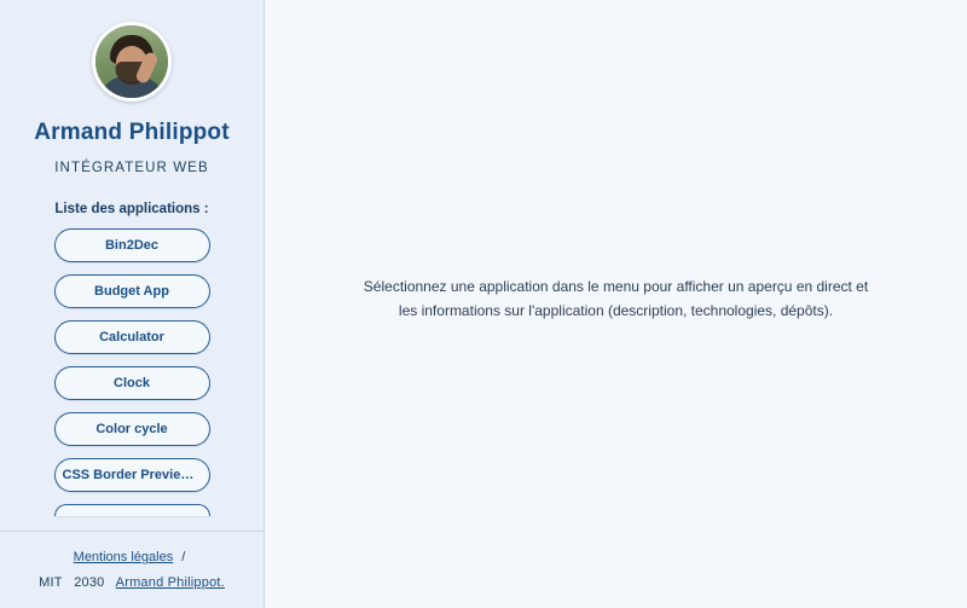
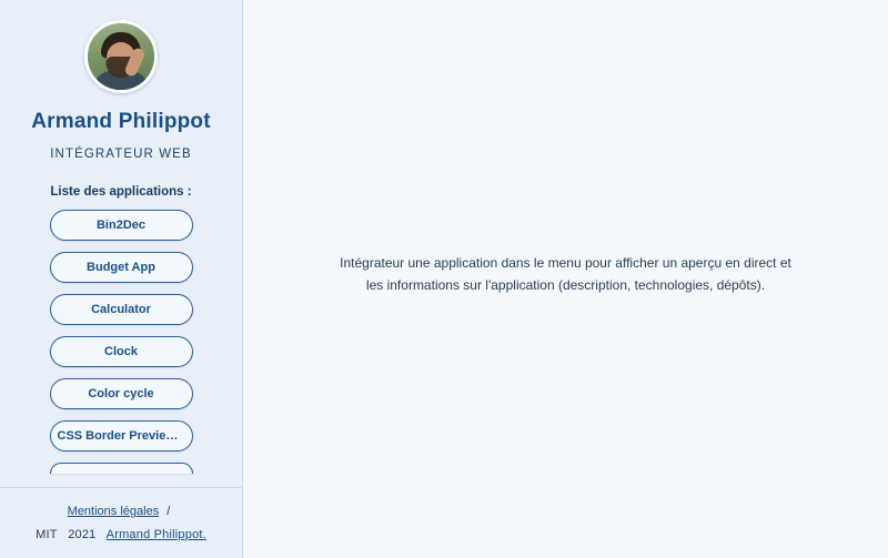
  Armand Philippot
  INTÉGRATEUR WEB
  Liste des applications :
  Bin2Dec
  Budget App
  Calculator
  Clock
  Color cycle
  CSS Border Previewer
  Mentions légales /
- MIT 2030 Armand Philippot.
+ MIT 2021 Armand Philippot.
- Sélectionnez une application dans le menu pour afficher un aperçu en direct et les informations sur l'application (description, technologies, dépôts).
+ Intégrateur une application dans le menu pour afficher un aperçu en direct et les informations sur l'application (description, technologies, dépôts).
